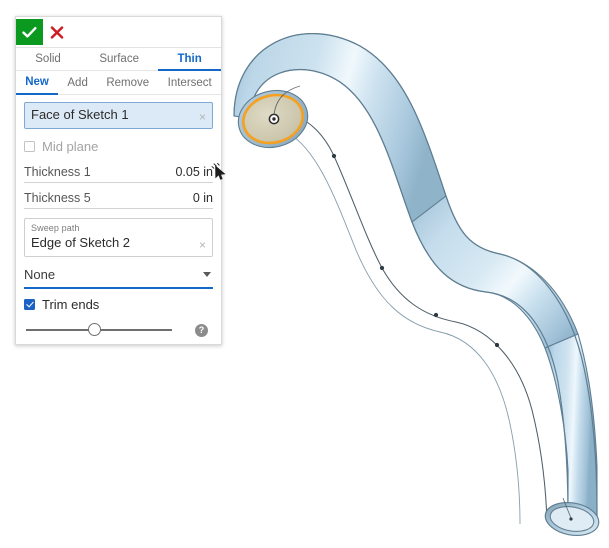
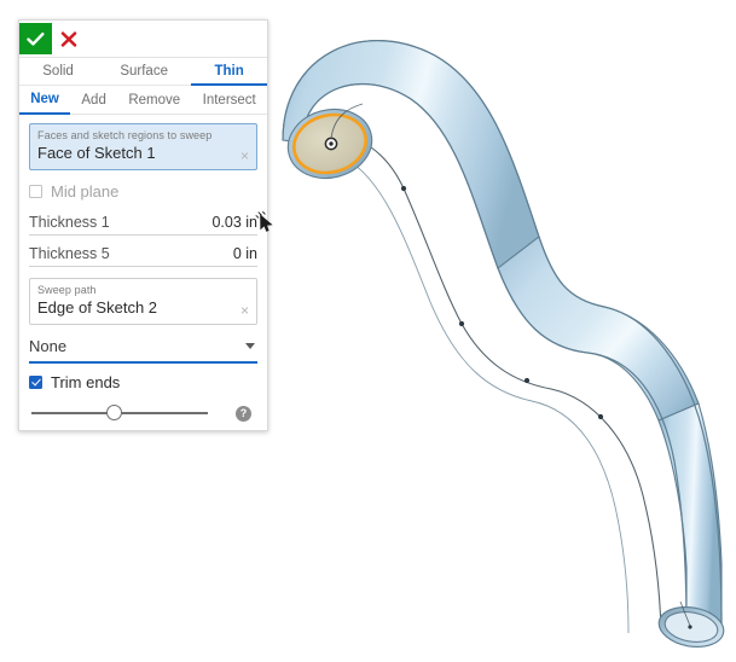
  Solid
  Surface
  Thin
  New
  Add
  Remove
  Intersect
+ Faces and sketch regions to sweep
  Face of Sketch 1
  ×
  Mid plane
  Thickness 1
- 0.05 in
+ 0.03 in
  Thickness 5
  0 in
  Sweep path
  Edge of Sketch 2
  ×
  None
  Trim ends
  ?
